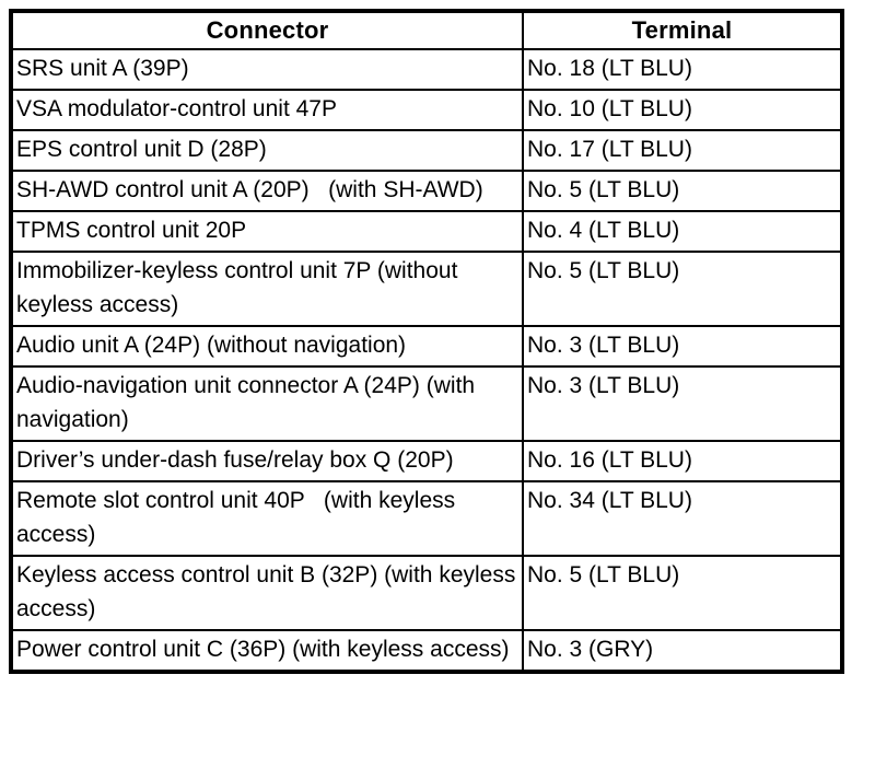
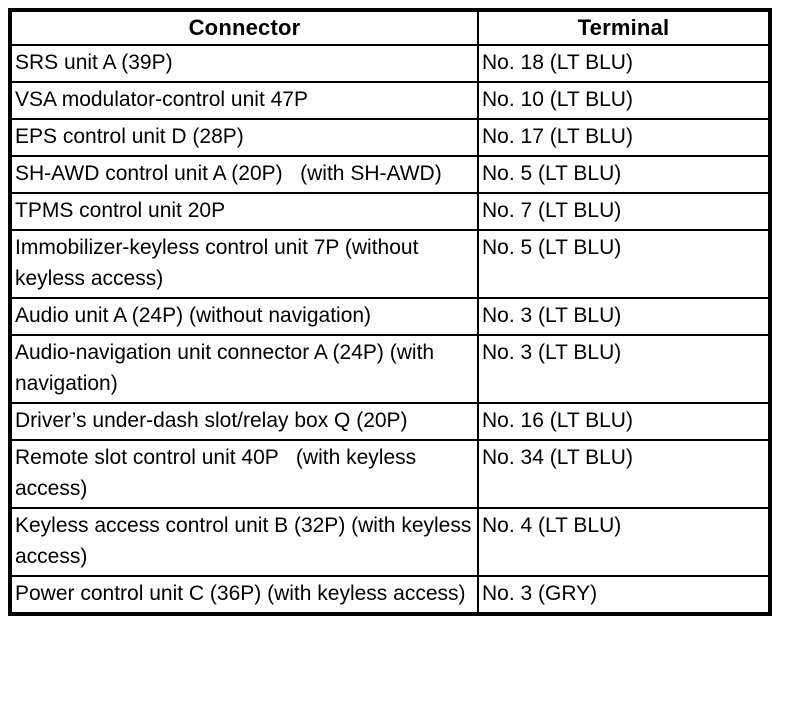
  Connector	Terminal
  SRS unit A (39P)	No. 18 (LT BLU)
  VSA modulator-control unit 47P	No. 10 (LT BLU)
  EPS control unit D (28P)	No. 17 (LT BLU)
  SH-AWD control unit A (20P) (with SH-AWD)	No. 5 (LT BLU)
- TPMS control unit 20P	No. 4 (LT BLU)
+ TPMS control unit 20P	No. 7 (LT BLU)
  Immobilizer-keyless control unit 7P (without keyless access)	No. 5 (LT BLU)
  Audio unit A (24P) (without navigation)	No. 3 (LT BLU)
  Audio-navigation unit connector A (24P) (with navigation)	No. 3 (LT BLU)
- Driver’s under-dash fuse/relay box Q (20P)	No. 16 (LT BLU)
+ Driver’s under-dash slot/relay box Q (20P)	No. 16 (LT BLU)
  Remote slot control unit 40P (with keyless access)	No. 34 (LT BLU)
- Keyless access control unit B (32P) (with keyless access)	No. 5 (LT BLU)
+ Keyless access control unit B (32P) (with keyless access)	No. 4 (LT BLU)
  Power control unit C (36P) (with keyless access)	No. 3 (GRY)
